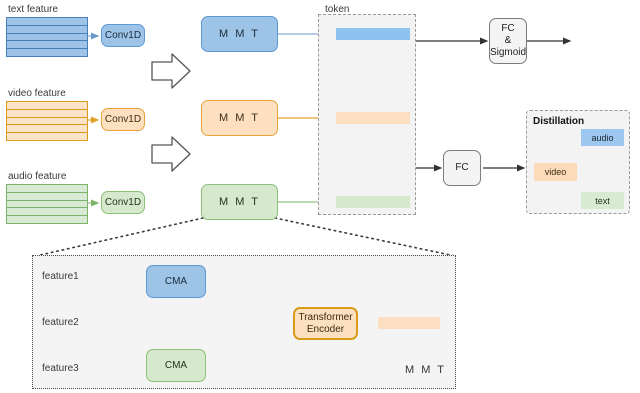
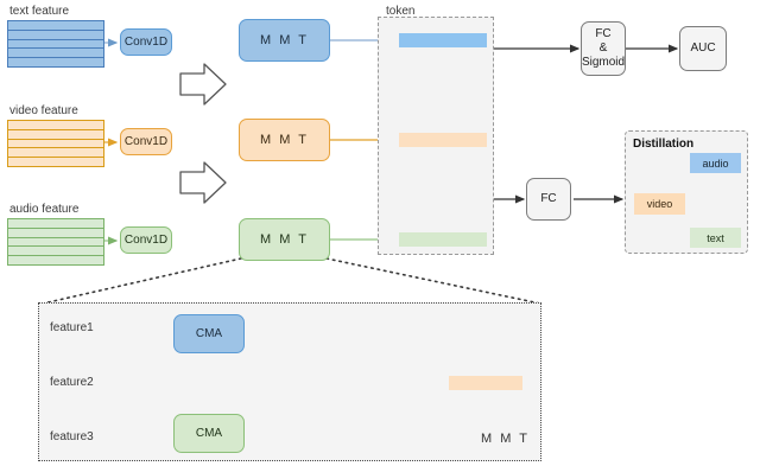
  text feature
  video feature
  audio feature
  token
  Conv1D
  Conv1D
  Conv1D
  M M T
  M M T
  M M T
  FC
  &
  Sigmoid
+ AUC
  FC
  Distillation
  audio
  video
  text
  feature1
  feature2
  feature3
  CMA
  CMA
- Transformer
- Encoder
  M M T
